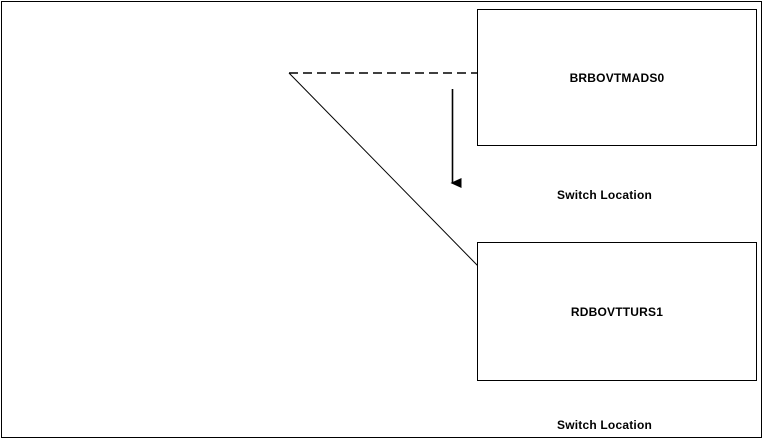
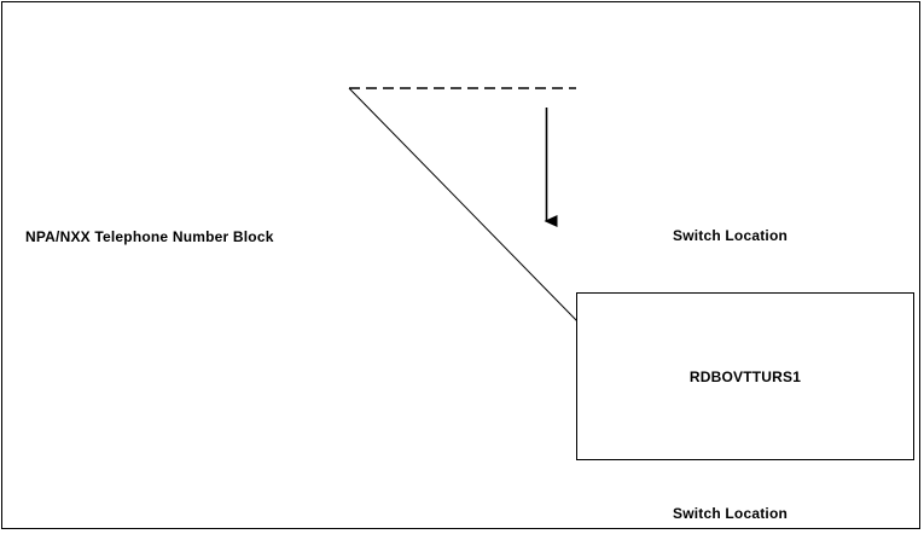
- BRBOVTMADS0
  RDBOVTTURS1
+ NPA/NXX Telephone Number Block
  Switch Location
  Switch Location
